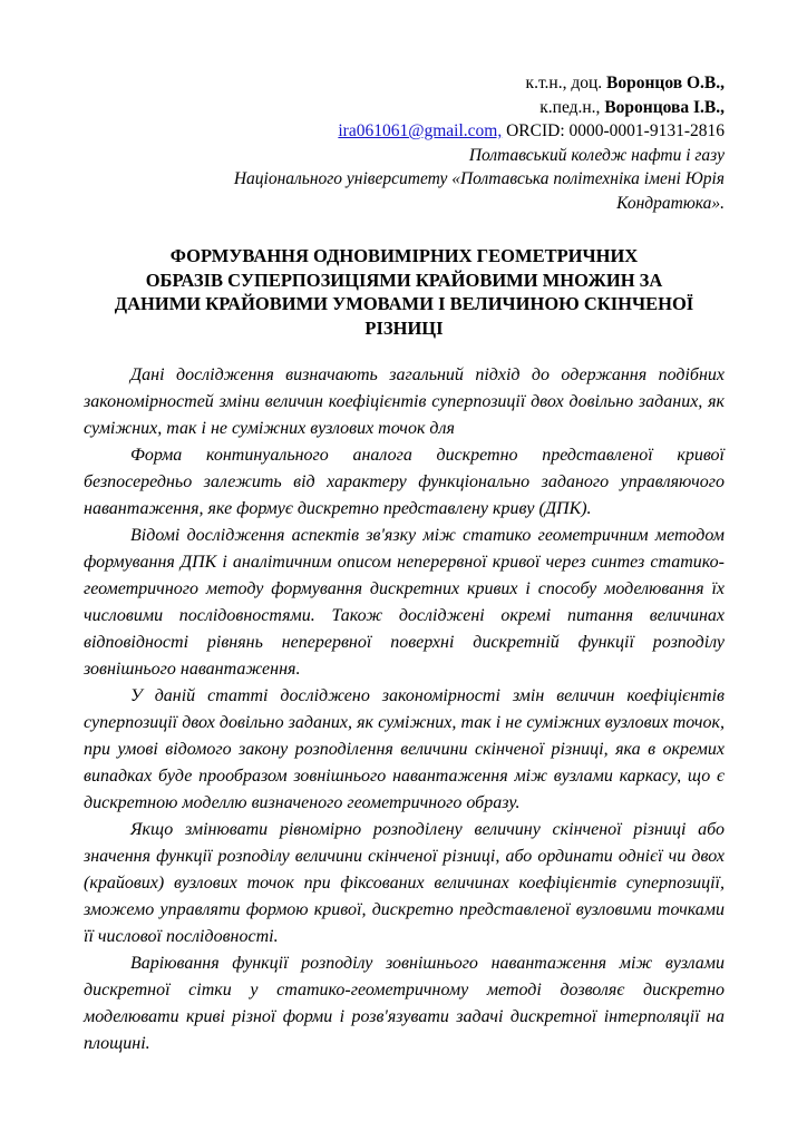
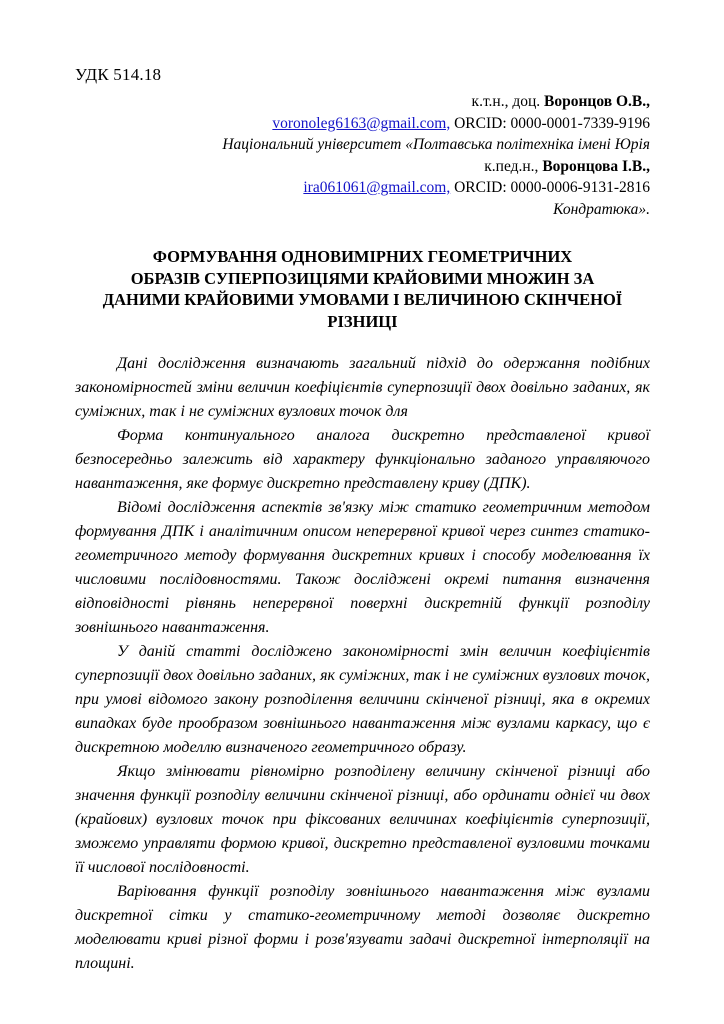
+ УДК 514.18
  к.т.н., доц. Воронцов О.В.,
+ voronoleg6163@gmail.com, ORCID: 0000-0001-7339-9196
+ Національний університет «Полтавська політехніка імені Юрія
  к.пед.н., Воронцова І.В.,
- ira061061@gmail.com, ORCID: 0000-0001-9131-2816
+ ira061061@gmail.com, ORCID: 0000-0006-9131-2816
- Полтавський коледж нафти і газу
- Національного університету «Полтавська політехніка імені Юрія
  Кондратюка».
  ФОРМУВАННЯ ОДНОВИМІРНИХ ГЕОМЕТРИЧНИХ
  ОБРАЗІВ СУПЕРПОЗИЦІЯМИ КРАЙОВИМИ МНОЖИН ЗА
  ДАНИМИ КРАЙОВИМИ УМОВАМИ І ВЕЛИЧИНОЮ СКІНЧЕНОЇ
  РІЗНИЦІ
  Дані дослідження визначають загальний підхід до одержання подібних закономірностей зміни величин коефіцієнтів суперпозиції двох довільно заданих, як суміжних, так і не суміжних вузлових точок для
  Форма континуального аналога дискретно представленої кривої безпосередньо залежить від характеру функціонально заданого управляючого навантаження, яке формує дискретно представлену криву (ДПК).
- Відомі дослідження аспектів зв'язку між статико геометричним методом формування ДПК і аналітичним описом неперервної кривої через синтез статико-геометричного методу формування дискретних кривих і способу моделювання їх числовими послідовностями. Також досліджені окремі питання величинах відповідності рівнянь неперервної поверхні дискретній функції розподілу зовнішнього навантаження.
+ Відомі дослідження аспектів зв'язку між статико геометричним методом формування ДПК і аналітичним описом неперервної кривої через синтез статико-геометричного методу формування дискретних кривих і способу моделювання їх числовими послідовностями. Також досліджені окремі питання визначення відповідності рівнянь неперервної поверхні дискретній функції розподілу зовнішнього навантаження.
  У даній статті досліджено закономірності змін величин коефіцієнтів суперпозиції двох довільно заданих, як суміжних, так і не суміжних вузлових точок, при умові відомого закону розподілення величини скінченої різниці, яка в окремих випадках буде прообразом зовнішнього навантаження між вузлами каркасу, що є дискретною моделлю визначеного геометричного образу.
  Якщо змінювати рівномірно розподілену величину скінченої різниці або значення функції розподілу величини скінченої різниці, або ординати однієї чи двох (крайових) вузлових точок при фіксованих величинах коефіцієнтів суперпозиції, зможемо управляти формою кривої, дискретно представленої вузловими точками її числової послідовності.
  Варіювання функції розподілу зовнішнього навантаження між вузлами дискретної сітки у статико-геометричному методі дозволяє дискретно моделювати криві різної форми і розв'язувати задачі дискретної інтерполяції на площині.
